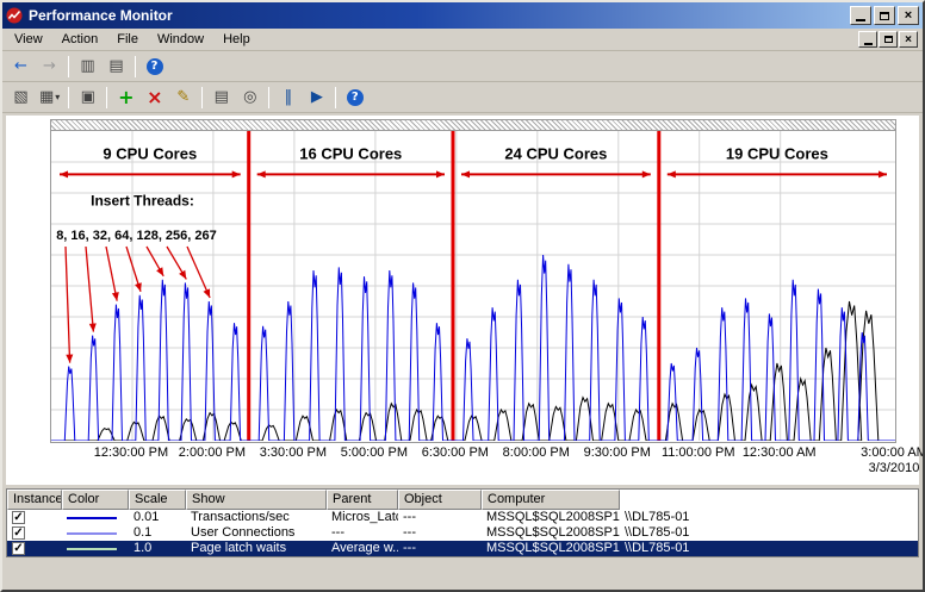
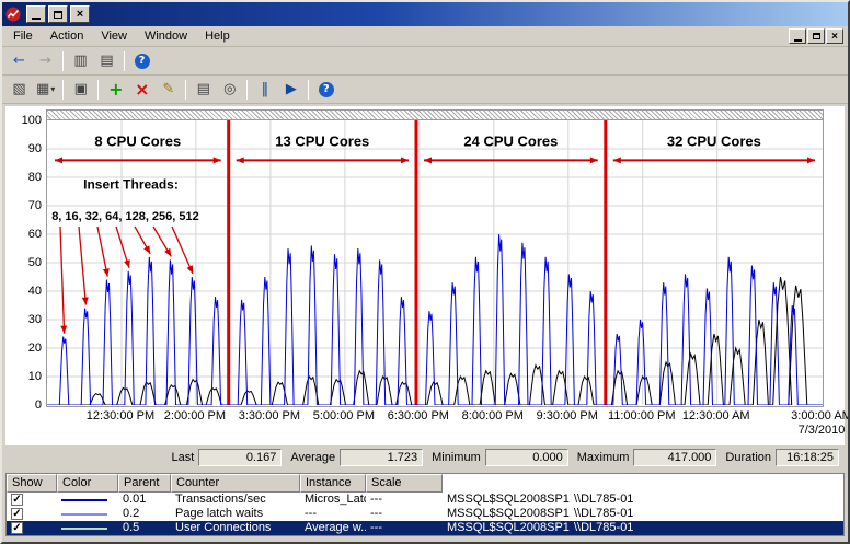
- Performance Monitor
  ×
- View
+ File
  Action
- File
+ View
  Window
  Help
  ×
  ←
  →
  ▥
  ▤
  ?
  ▧
  ▦
  ▾
  ▣
  +
  ×
  ✎
  ▤
  ◎
  ‖
  ▶
  ?
+ 100
+ 90
+ 80
+ 70
+ 60
+ 50
+ 40
+ 30
+ 20
+ 10
+ 0
- 9 CPU Cores
+ 8 CPU Cores
- 16 CPU Cores
+ 13 CPU Cores
  24 CPU Cores
- 19 CPU Cores
+ 32 CPU Cores
  Insert Threads:
- 8, 16, 32, 64, 128, 256, 267
+ 8, 16, 32, 64, 128, 256, 512
  12:30:00 PM
  2:00:00 PM
  3:30:00 PM
  5:00:00 PM
  6:30:00 PM
  8:00:00 PM
  9:30:00 PM
  11:00:00 PM
  12:30:00 AM
  3:00:00 AM
- 3/3/2010
+ 7/3/2010
+ Last
+ 0.167
+ Average
+ 1.723
+ Minimum
+ 0.000
+ Maximum
+ 417.000
+ Duration
+ 16:18:25
- Instance
+ Show
  Color
- Scale
+ Parent
+ Counter
- Show
+ Instance
- Parent
+ Scale
- Object
- Computer
  ✓
  0.01
  Transactions/sec
  Micros_Lat
  ---
  \\DL785-01
  ✓
- 0.1
+ 0.2
- User Connections
+ Page latch waits
  ---
  ---
  \\DL785-01
  ✓
- 1.0
+ 0.5
- Page latch waits
+ User Connections
  Average w..
  ---
  \\DL785-01
